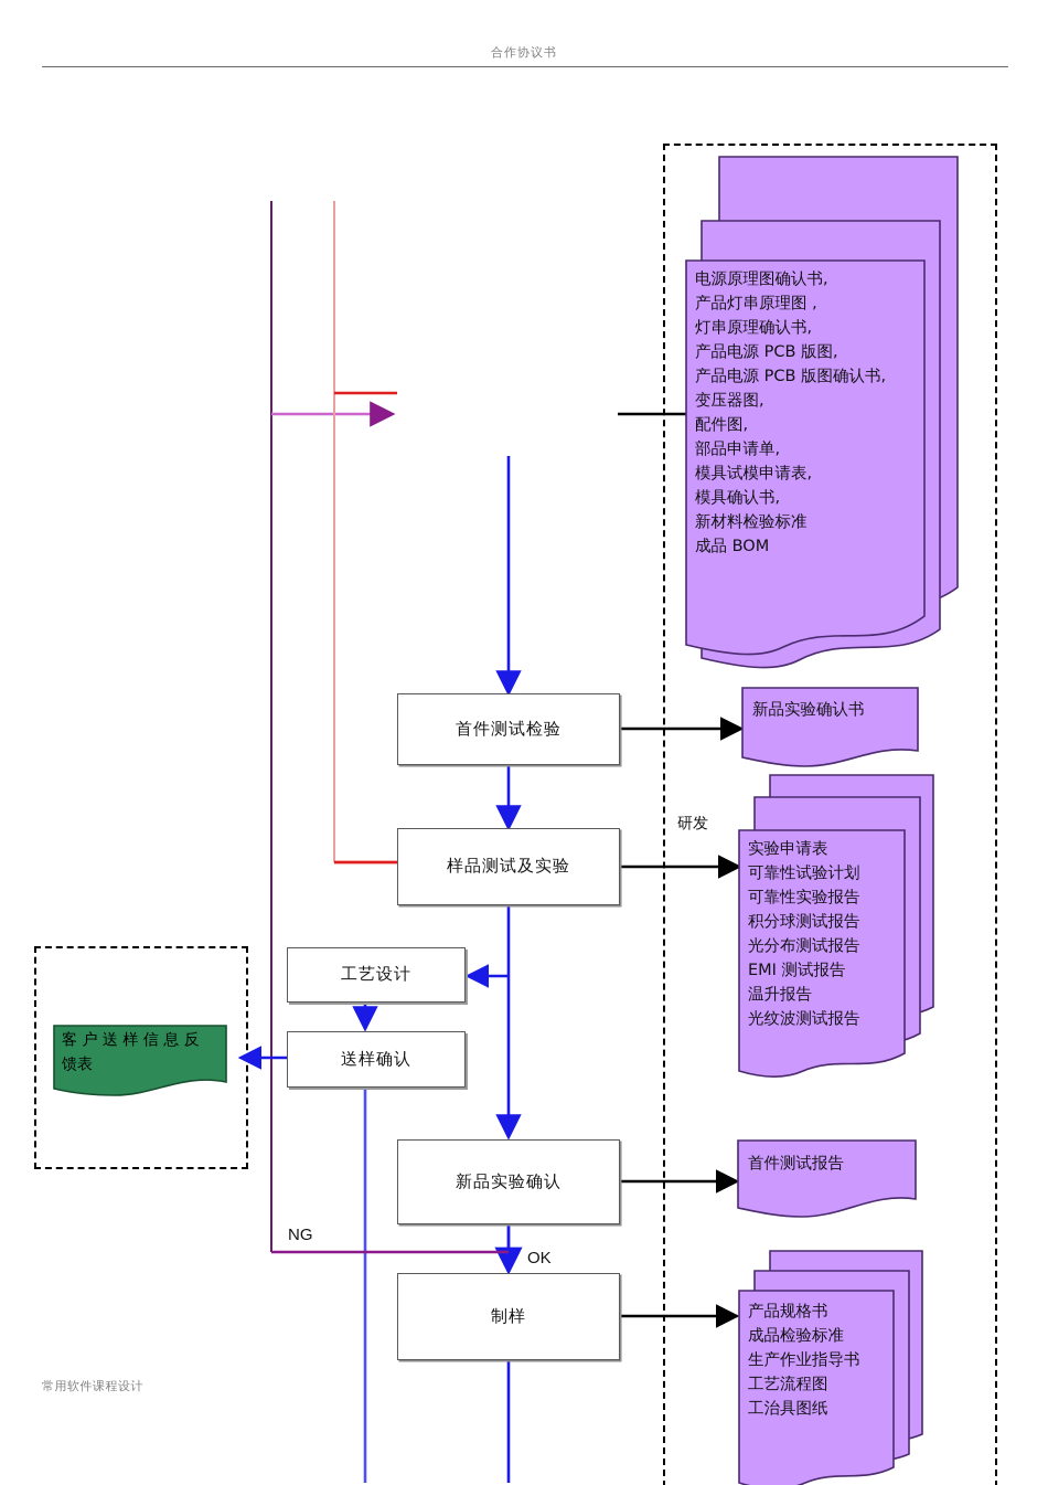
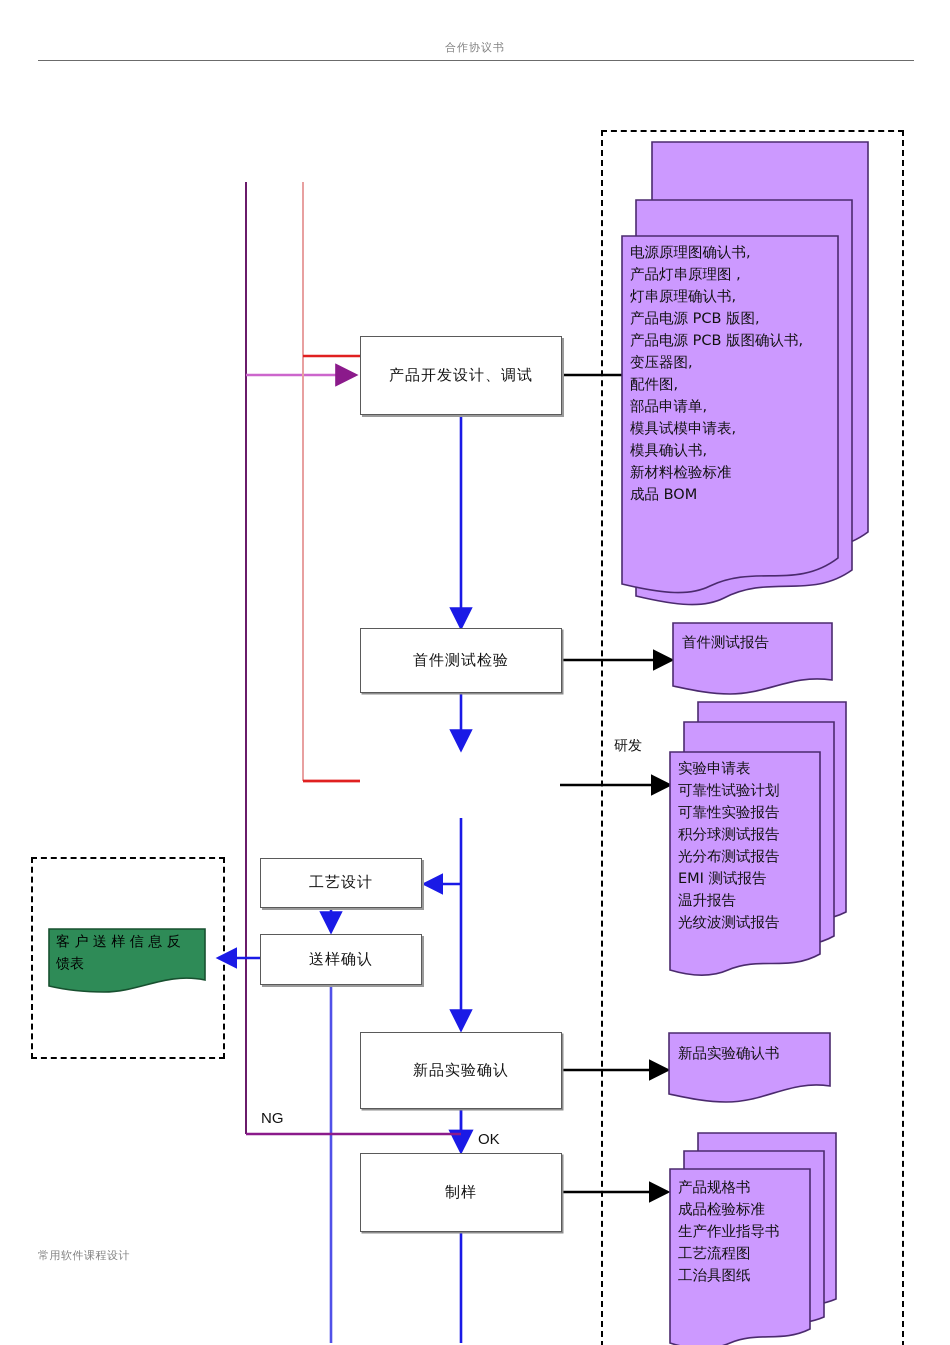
  合作协议书
  常用软件课程设计
+ 产品开发设计、调试
  首件测试检验
- 样品测试及实验
  工艺设计
  送样确认
  新品实验确认
  制样
  电源原理图确认书,
  产品灯串原理图 ,
  灯串原理确认书,
  产品电源 PCB 版图,
  产品电源 PCB 版图确认书,
  变压器图,
  配件图,
  部品申请单,
  模具试模申请表,
  模具确认书,
  新材料检验标准
  成品 BOM
- 新品实验确认书
+ 首件测试报告
  实验申请表
  可靠性试验计划
  可靠性实验报告
  积分球测试报告
  光分布测试报告
  EMI 测试报告
  温升报告
  光纹波测试报告
- 首件测试报告
+ 新品实验确认书
  产品规格书
  成品检验标准
  生产作业指导书
  工艺流程图
  工治具图纸
  客 户 送 样 信 息 反
  馈表
  研发
  NG
  OK
